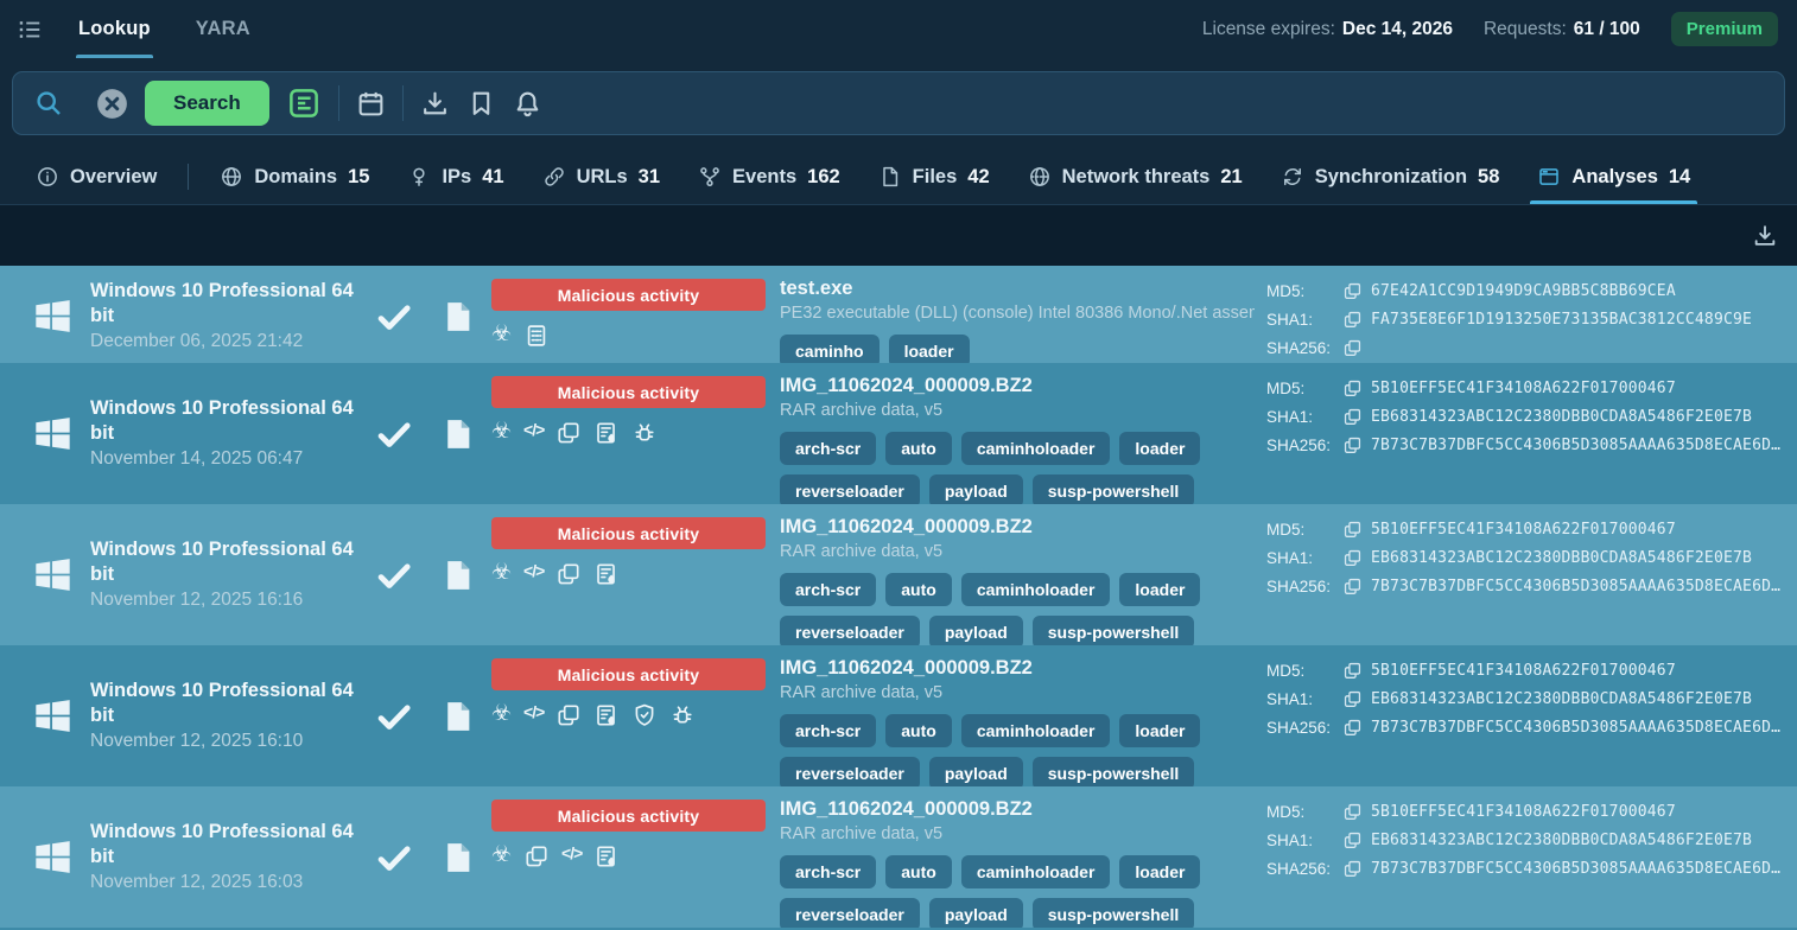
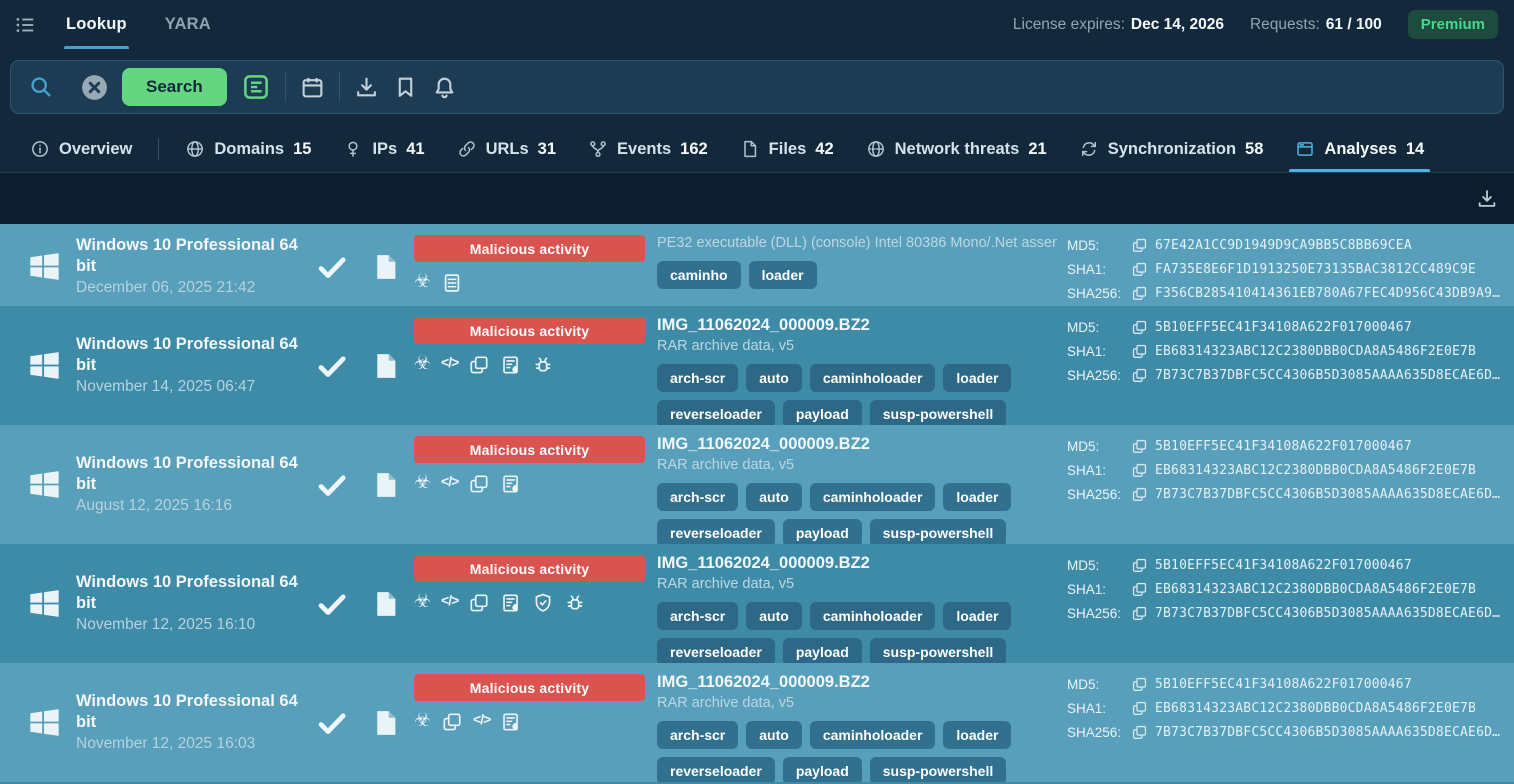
  Lookup
  YARA
  License expires: Dec 14, 2026
  Requests: 61 / 100
  Premium
  Search
  Overview
  Domains
  15
  IPs
  41
  URLs
  31
  Events
  162
  Files
  42
  Network threats
  21
  Synchronization
  58
  Analyses
  14
  Windows 10 Professional 64 bit
  December 06, 2025 21:42
  Malicious activity
  ☣
- test.exe
  PE32 executable (DLL) (console) Intel 80386 Mono/.Net asse
  caminho
  loader
  MD5:
  67E42A1CC9D1949D9CA9BB5C8BB69CEA
  SHA1:
  FA735E8E6F1D1913250E73135BAC3812CC489C9E
  SHA256:
+ F356CB285410414361EB780A67FEC4D956C43DB9A9…
  Windows 10 Professional 64 bit
  November 14, 2025 06:47
  Malicious activity
  ☣
  </>
  IMG_11062024_000009.BZ2
  RAR archive data, v5
  arch-scr
  auto
  caminholoader
  loader
  reverseloader
  payload
  susp-powershell
  MD5:
  5B10EFF5EC41F34108A622F017000467
  SHA1:
  EB68314323ABC12C2380DBB0CDA8A5486F2E0E7B
  SHA256:
  7B73C7B37DBFC5CC4306B5D3085AAAA635D8ECAE6D…
  Windows 10 Professional 64 bit
- November 12, 2025 16:16
+ August 12, 2025 16:16
  Malicious activity
  ☣
  </>
  IMG_11062024_000009.BZ2
  RAR archive data, v5
  arch-scr
  auto
  caminholoader
  loader
  reverseloader
  payload
  susp-powershell
  MD5:
  5B10EFF5EC41F34108A622F017000467
  SHA1:
  EB68314323ABC12C2380DBB0CDA8A5486F2E0E7B
  SHA256:
  7B73C7B37DBFC5CC4306B5D3085AAAA635D8ECAE6D…
  Windows 10 Professional 64 bit
  November 12, 2025 16:10
  Malicious activity
  ☣
  </>
  IMG_11062024_000009.BZ2
  RAR archive data, v5
  arch-scr
  auto
  caminholoader
  loader
  reverseloader
  payload
  susp-powershell
  MD5:
  5B10EFF5EC41F34108A622F017000467
  SHA1:
  EB68314323ABC12C2380DBB0CDA8A5486F2E0E7B
  SHA256:
  7B73C7B37DBFC5CC4306B5D3085AAAA635D8ECAE6D…
  Windows 10 Professional 64 bit
  November 12, 2025 16:03
  Malicious activity
  ☣
  </>
  IMG_11062024_000009.BZ2
  RAR archive data, v5
  arch-scr
  auto
  caminholoader
  loader
  reverseloader
  payload
  susp-powershell
  MD5:
  5B10EFF5EC41F34108A622F017000467
  SHA1:
  EB68314323ABC12C2380DBB0CDA8A5486F2E0E7B
  SHA256:
  7B73C7B37DBFC5CC4306B5D3085AAAA635D8ECAE6D…
